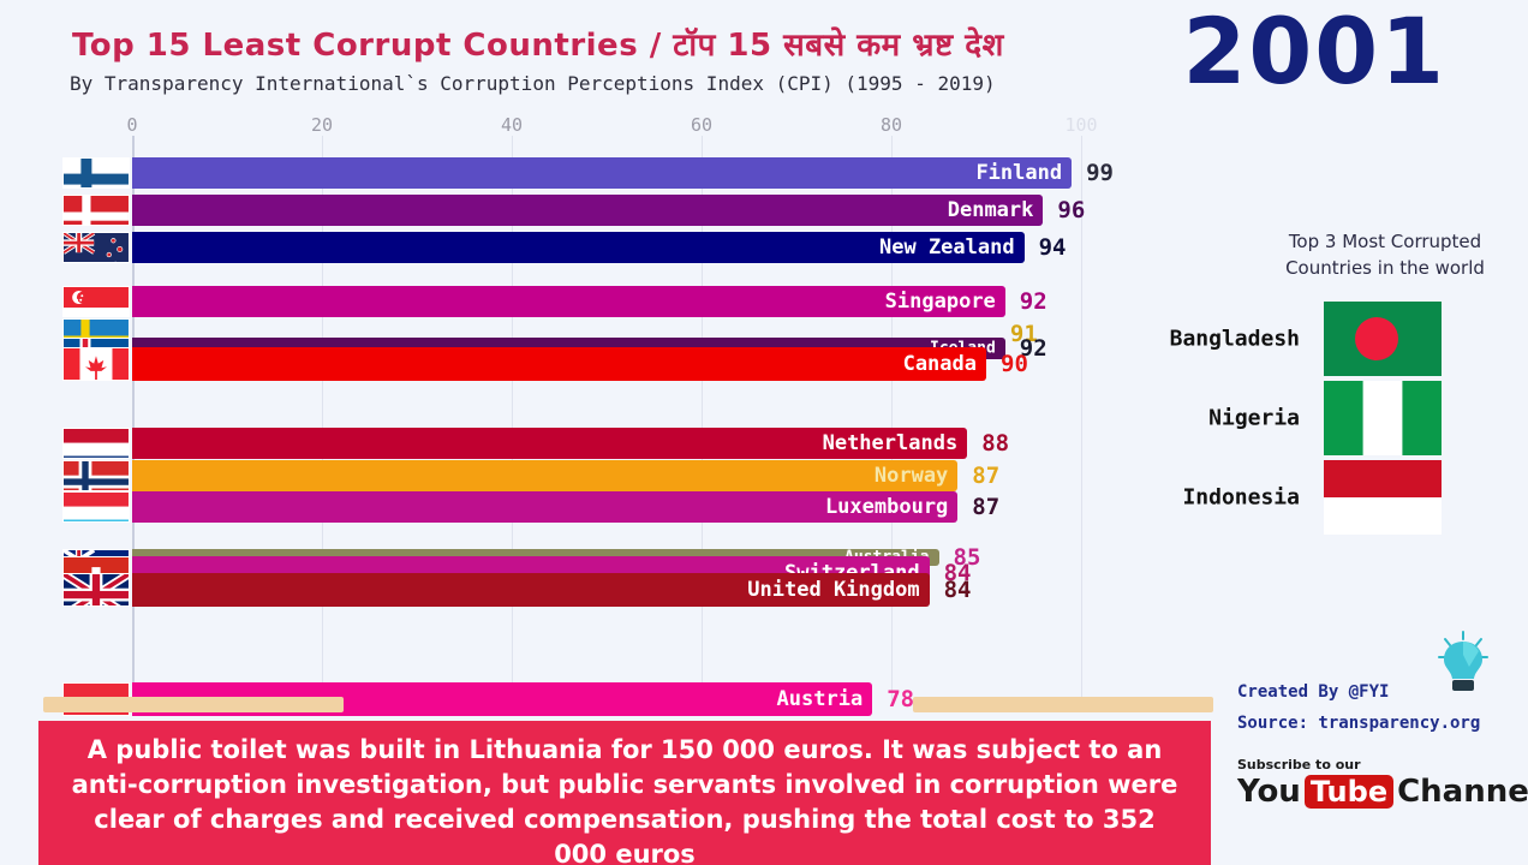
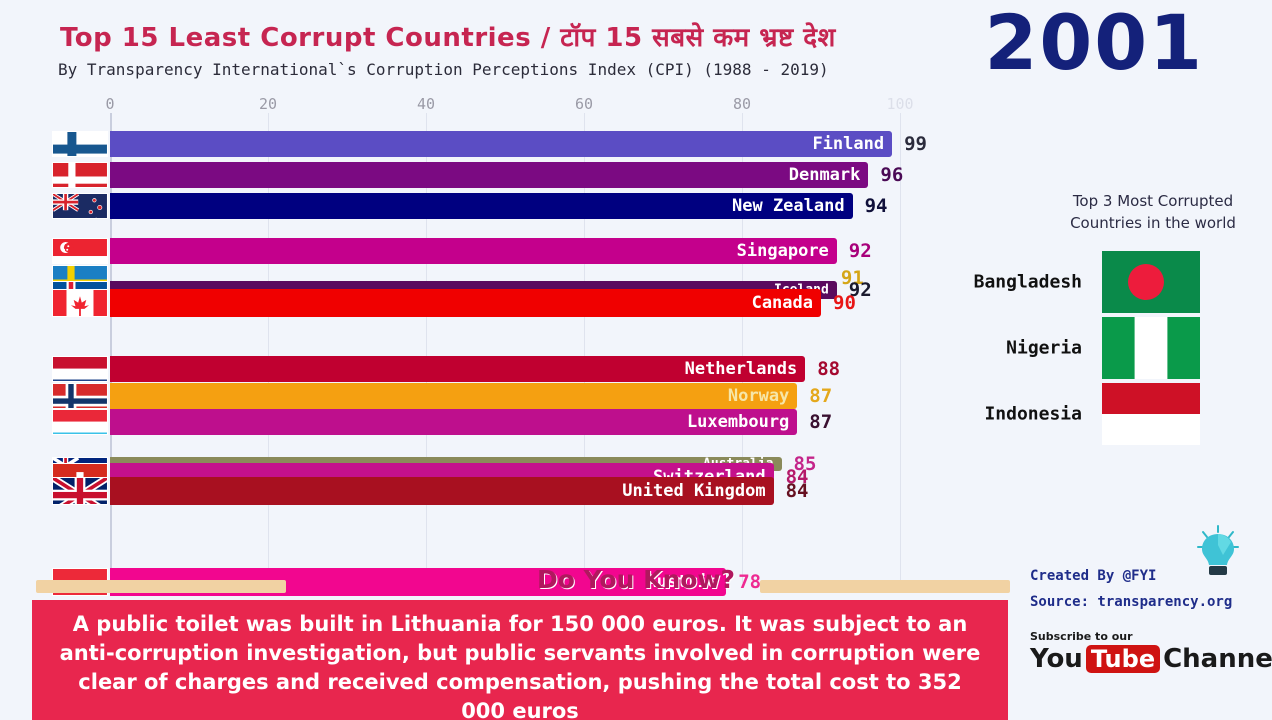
  Top 15 Least Corrupt Countries / टॉप 15 सबसे कम भ्रष्ट देश
- By Transparency International`s Corruption Perceptions Index (CPI) (1995 - 2019)
+ By Transparency International`s Corruption Perceptions Index (CPI) (1988 - 2019)
  2001
  0
  20
  40
  60
  80
  Finland
  99
  Denmark
  96
  New Zealand
  94
  Singapore
  92
  91
  92
  Canada
  90
  Netherlands
  88
  Norway
  87
  Luxembourg
  87
  85
  84
  United Kingdom
  84
  Austria
  78
  Top 3 Most Corrupted
  Countries in the world
  Bangladesh
  Nigeria
  Indonesia
+ Do You Know?
  A public toilet was built in Lithuania for 150 000 euros. It was subject to an anti-corruption investigation, but public servants involved in corruption were clear of charges and received compensation, pushing the total cost to 352 000 euros
  Created By @FYI
  Source: transparency.org
  Subscribe to our
  You
  Tube
  Channe
